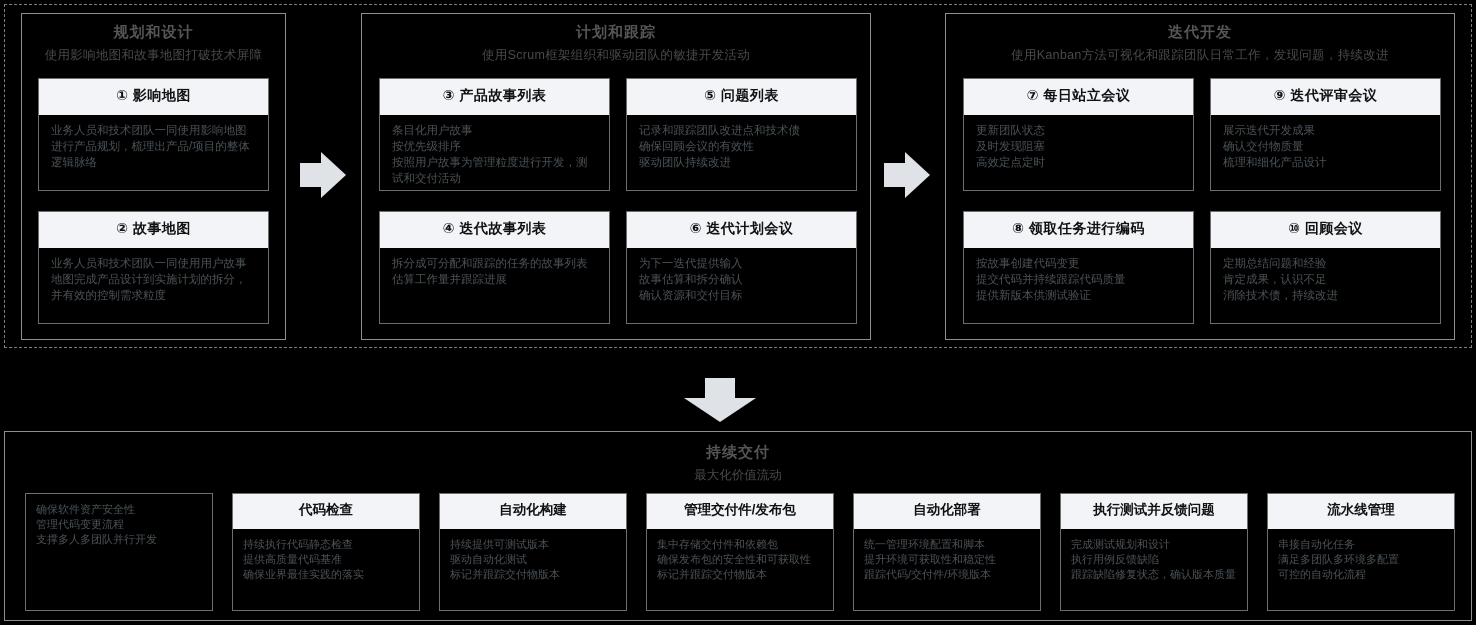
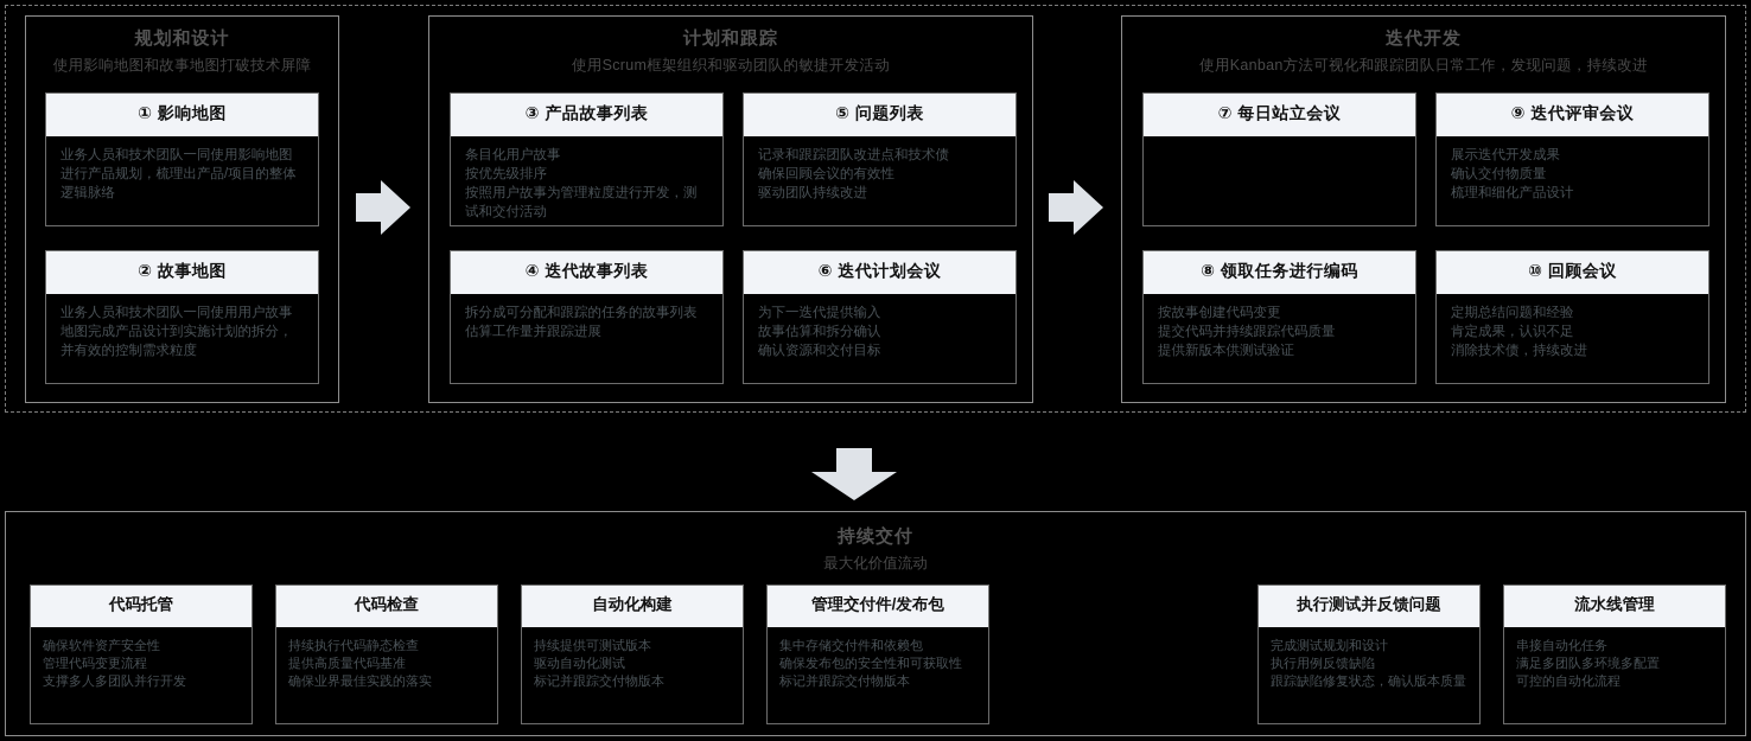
  规划和设计
  使用影响地图和故事地图打破技术屏障
  ① 影响地图
  业务人员和技术团队一同使用影响地图进行产品规划，梳理出产品/项目的整体逻辑脉络
  ② 故事地图
  业务人员和技术团队一同使用用户故事地图完成产品设计到实施计划的拆分，并有效的控制需求粒度
  计划和跟踪
  使用Scrum框架组织和驱动团队的敏捷开发活动
  ③ 产品故事列表
  条目化用户故事
  按优先级排序
  按照用户故事为管理粒度进行开发，测试和交付活动
  ⑤ 问题列表
  记录和跟踪团队改进点和技术债
  确保回顾会议的有效性
  驱动团队持续改进
  ④ 迭代故事列表
  拆分成可分配和跟踪的任务的故事列表
  估算工作量并跟踪进展
  ⑥ 迭代计划会议
  为下一迭代提供输入
  故事估算和拆分确认
  确认资源和交付目标
  迭代开发
  使用Kanban方法可视化和跟踪团队日常工作，发现问题，持续改进
  ⑦ 每日站立会议
- 更新团队状态
- 及时发现阻塞
- 高效定点定时
  ⑨ 迭代评审会议
  展示迭代开发成果
  确认交付物质量
  梳理和细化产品设计
  ⑧ 领取任务进行编码
  按故事创建代码变更
  提交代码并持续跟踪代码质量
  提供新版本供测试验证
  ⑩ 回顾会议
  定期总结问题和经验
  肯定成果，认识不足
  消除技术债，持续改进
  持续交付
  最大化价值流动
+ 代码托管
  确保软件资产安全性
  管理代码变更流程
  支撑多人多团队并行开发
  代码检查
  持续执行代码静态检查
  提供高质量代码基准
  确保业界最佳实践的落实
  自动化构建
  持续提供可测试版本
  驱动自动化测试
  标记并跟踪交付物版本
  管理交付件/发布包
  集中存储交付件和依赖包
  确保发布包的安全性和可获取性
  标记并跟踪交付物版本
- 自动化部署
- 统一管理环境配置和脚本
- 提升环境可获取性和稳定性
- 跟踪代码/交付件/环境版本
  执行测试并反馈问题
  完成测试规划和设计
  执行用例反馈缺陷
  跟踪缺陷修复状态，确认版本质量
  流水线管理
  串接自动化任务
  满足多团队多环境多配置
  可控的自动化流程
